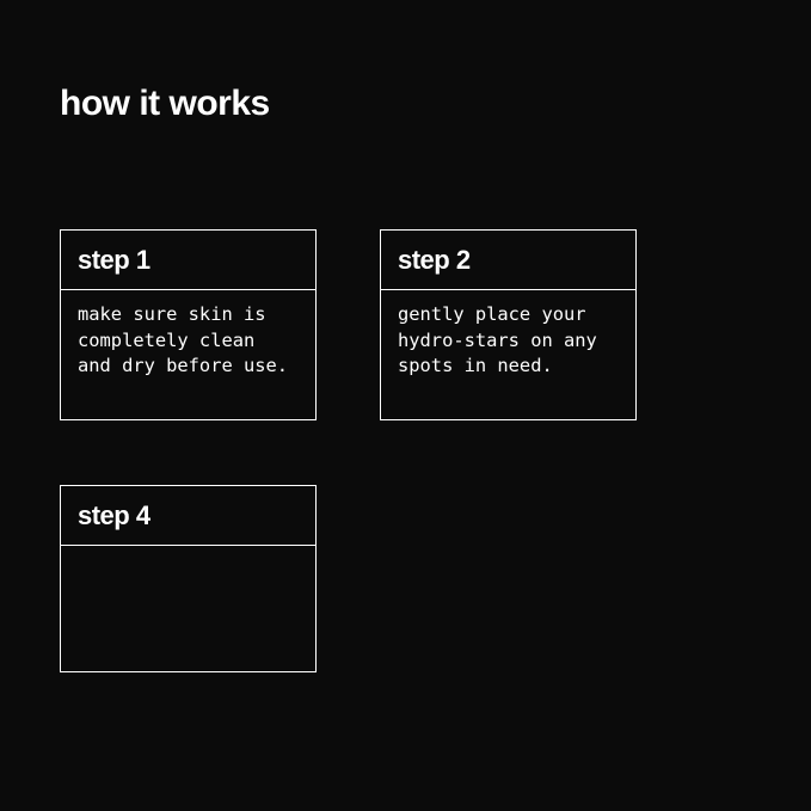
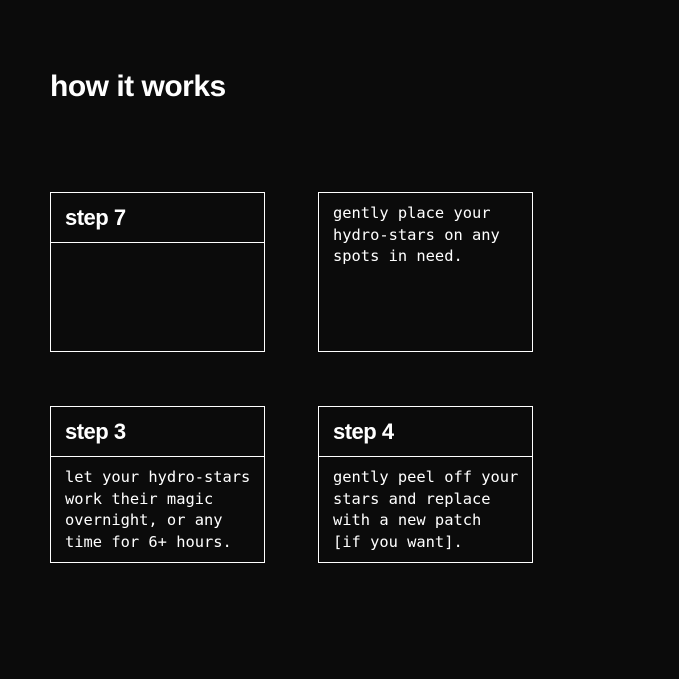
  how it works
- step 1
+ step 7
- make sure skin is
- completely clean
- and dry before use.
- step 2
  gently place your
  hydro-stars on any
  spots in need.
+ step 3
+ let your hydro-stars
+ work their magic
+ overnight, or any
+ time for 6+ hours.
  step 4
+ gently peel off your
+ stars and replace
+ with a new patch
+ [if you want].
